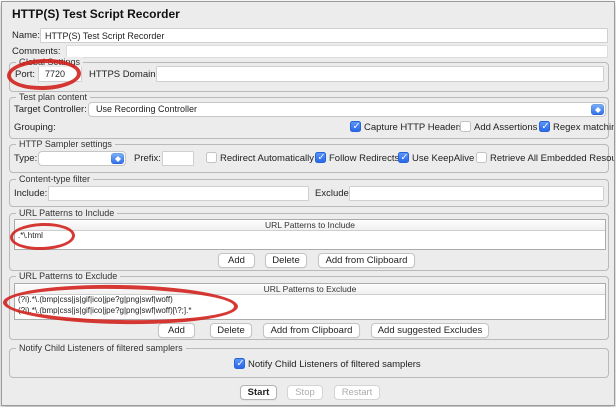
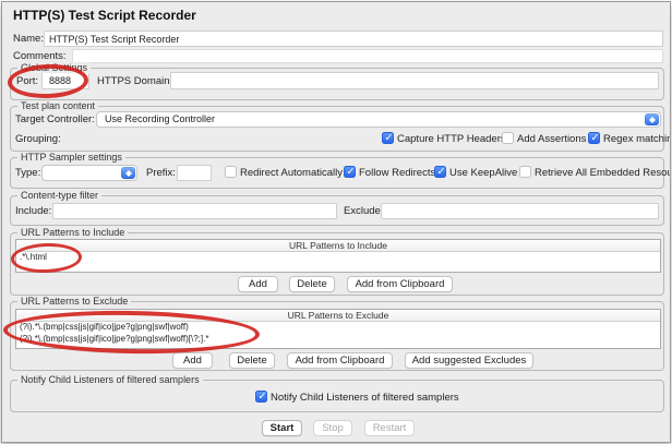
  HTTP(S) Test Script Recorder
  Name:
  HTTP(S) Test Script Recorder
  Comments:
  Global Settings
  Port:
- 7720
+ 8888
  HTTPS Domain
  Test plan content
  Target Controller:
  Use Recording Controller
  Grouping:
  Capture HTTP Header
  Add Assertions
  Regex matchin
  HTTP Sampler settings
  Type:
  Prefix:
  Redirect Automatically
  Follow Redirects
  Use KeepAlive
  Retrieve All Embedded Reso
  Content-type filter
  Include:
  Exclude
  URL Patterns to Include
  URL Patterns to Include
  .*\.html
  Add
  Delete
  Add from Clipboard
  URL Patterns to Exclude
  URL Patterns to Exclude
  (?i).*\.(bmp|css|js|gif|ico|jpe?g|png|swf|woff)
  (?i).*\.(bmp|css|js|gif|ico|jpe?g|png|swf|woff)[\?;].*
  Add
  Delete
  Add from Clipboard
  Add suggested Excludes
  Notify Child Listeners of filtered samplers
  Notify Child Listeners of filtered samplers
  Start
  Stop
  Restart
